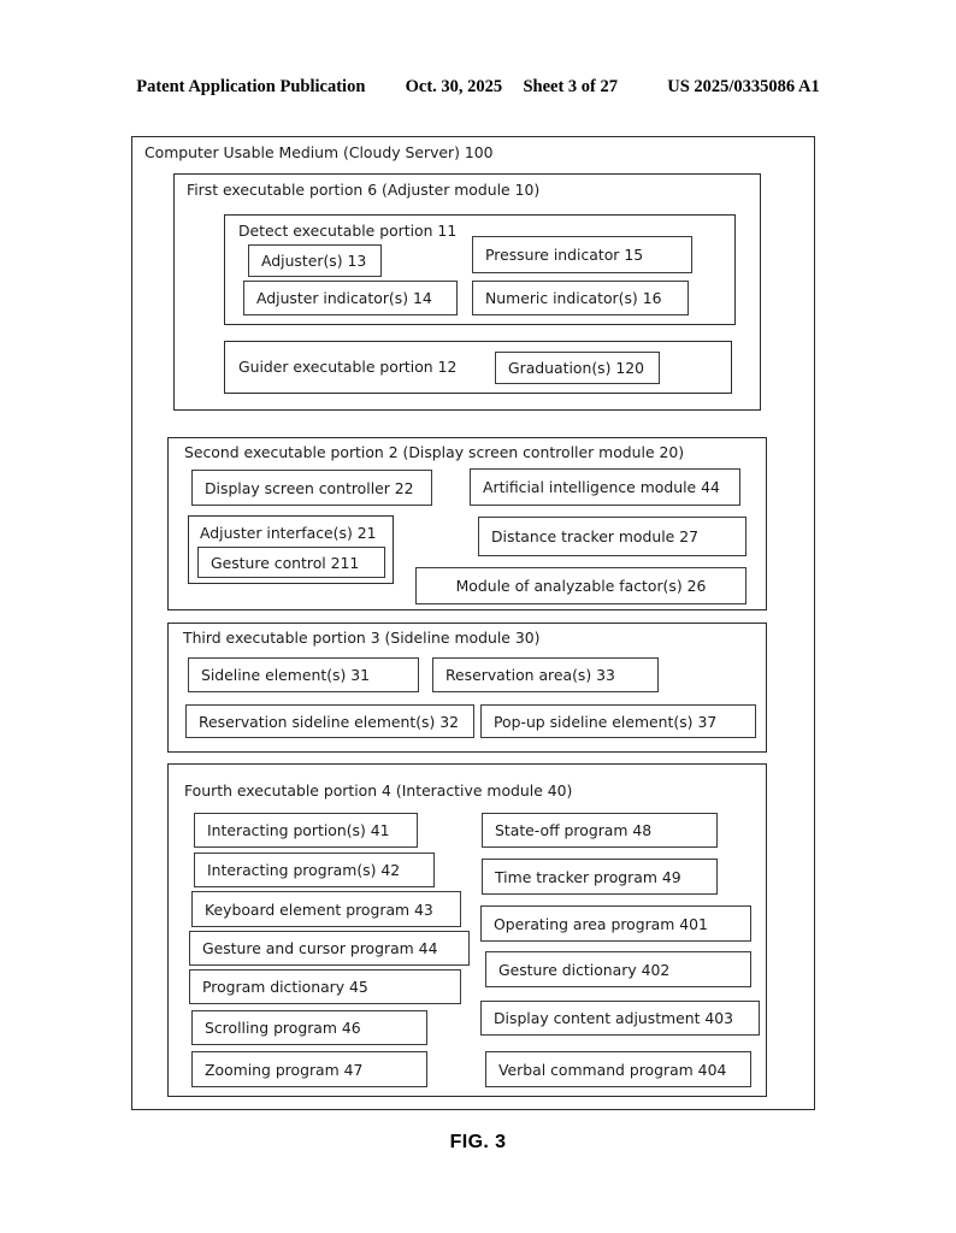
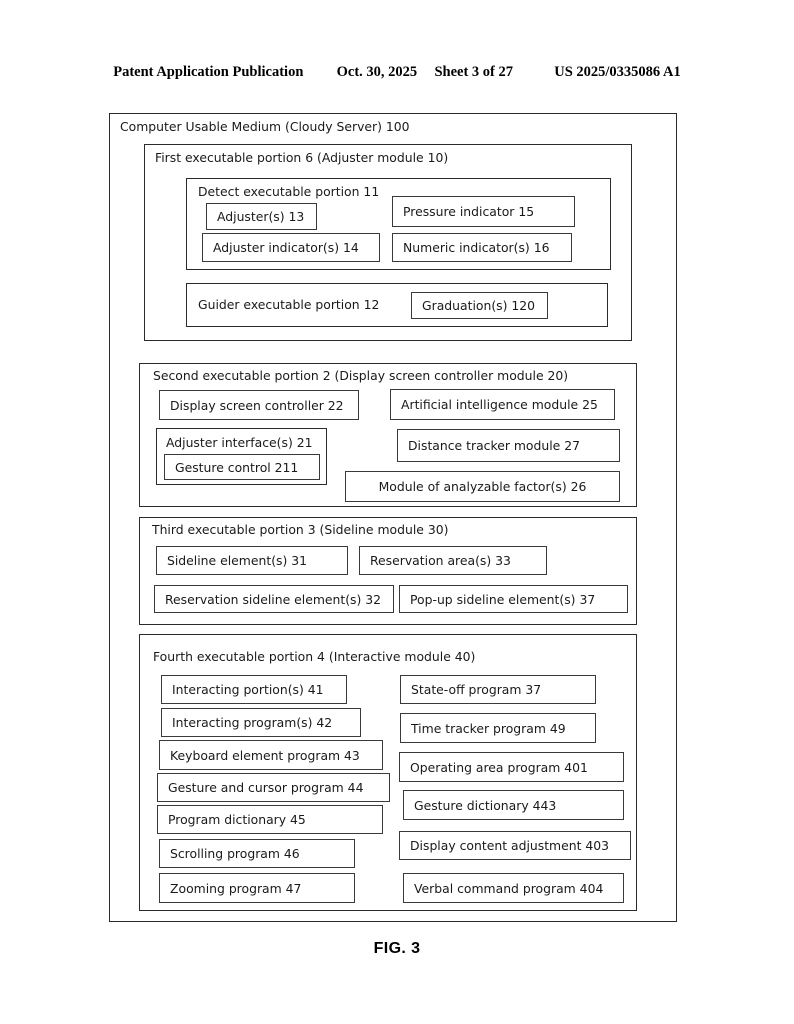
  Patent Application Publication Oct. 30, 2025 Sheet 3 of 27 US 2025/0335086 A1
  Computer Usable Medium (Cloudy Server) 100
  First executable portion 6 (Adjuster module 10)
  Detect executable portion 11
  Adjuster(s) 13
  Pressure indicator 15
  Adjuster indicator(s) 14
  Numeric indicator(s) 16
  Guider executable portion 12
  Graduation(s) 120
  Second executable portion 2 (Display screen controller module 20)
  Display screen controller 22
- Artificial intelligence module 44
+ Artificial intelligence module 25
  Adjuster interface(s) 21
  Gesture control 211
  Distance tracker module 27
  Module of analyzable factor(s) 26
  Third executable portion 3 (Sideline module 30)
  Sideline element(s) 31
  Reservation area(s) 33
  Reservation sideline element(s) 32
  Pop-up sideline element(s) 37
  Fourth executable portion 4 (Interactive module 40)
  Interacting portion(s) 41
  Interacting program(s) 42
  Keyboard element program 43
  Gesture and cursor program 44
  Program dictionary 45
  Scrolling program 46
  Zooming program 47
- State-off program 48
+ State-off program 37
  Time tracker program 49
  Operating area program 401
- Gesture dictionary 402
+ Gesture dictionary 443
  Display content adjustment 403
  Verbal command program 404
  FIG. 3
